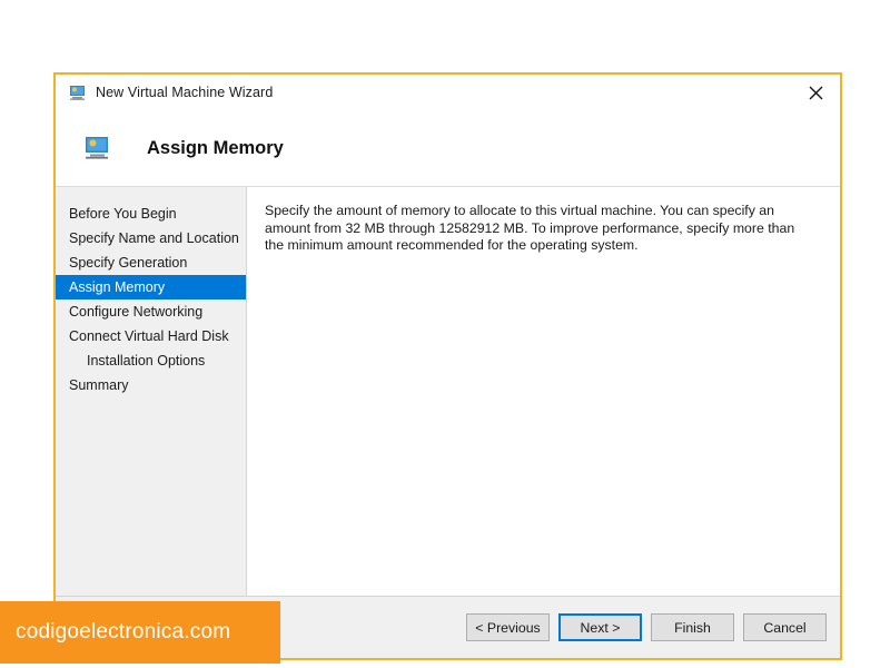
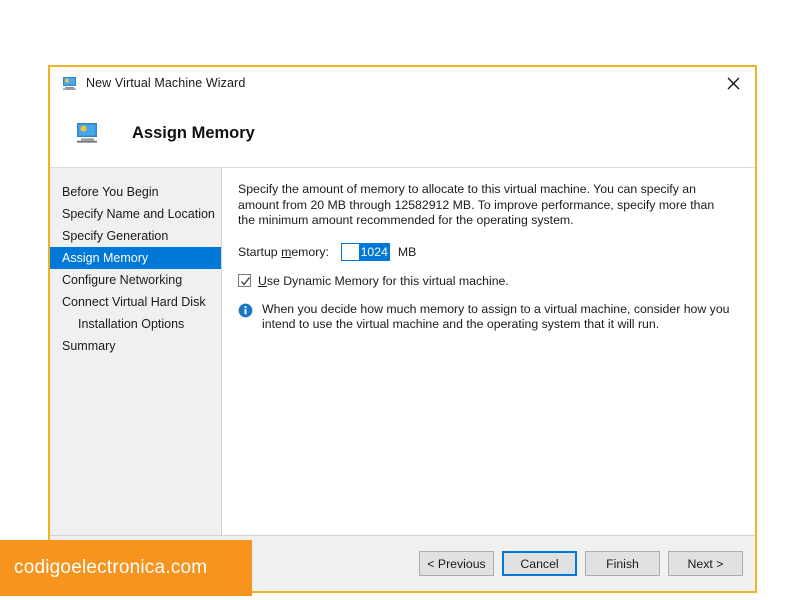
  New Virtual Machine Wizard
  Assign Memory
  Before You Begin
  Specify Name and Location
  Specify Generation
  Assign Memory
  Configure Networking
  Connect Virtual Hard Disk
  Installation Options
  Summary
- Specify the amount of memory to allocate to this virtual machine. You can specify an amount from 32 MB through 12582912 MB. To improve performance, specify more than the minimum amount recommended for the operating system.
+ Specify the amount of memory to allocate to this virtual machine. You can specify an amount from 20 MB through 12582912 MB. To improve performance, specify more than the minimum amount recommended for the operating system.
+ Startup memory:
+ 1024
+ MB
+ Use Dynamic Memory for this virtual machine.
+ When you decide how much memory to assign to a virtual machine, consider how you intend to use the virtual machine and the operating system that it will run.
  < Previous
- Next >
+ Cancel
  Finish
- Cancel
+ Next >
  codigoelectronica.com
